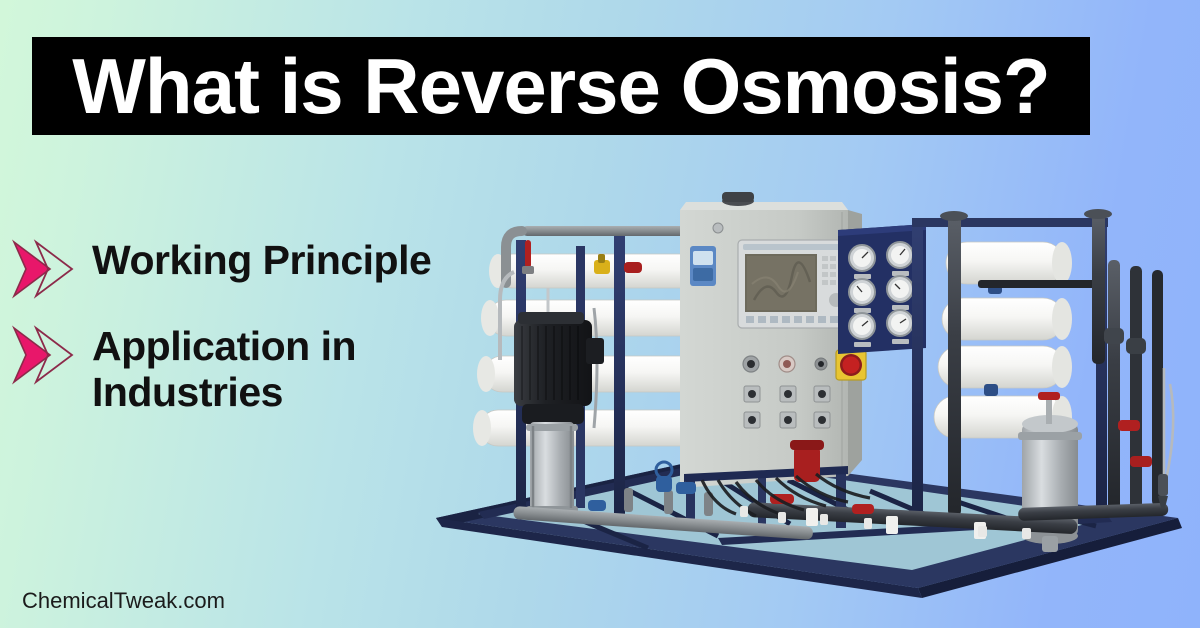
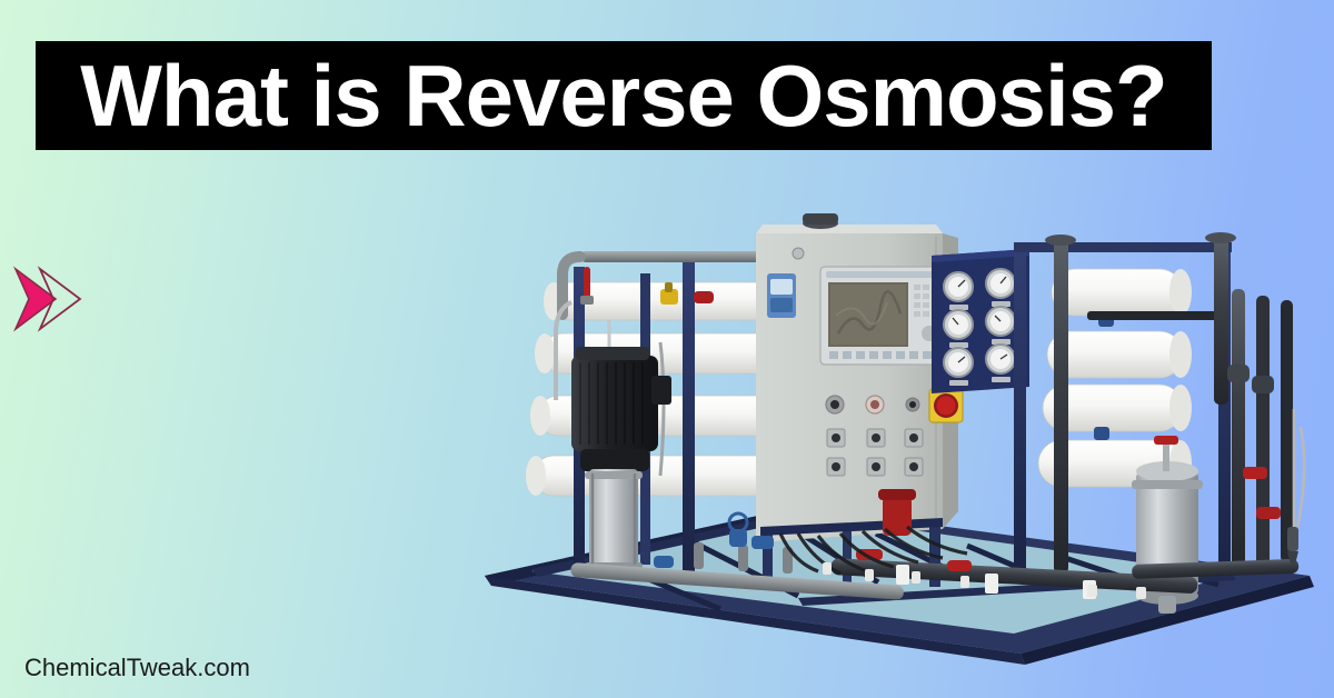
  What is Reverse Osmosis?
- Working Principle
- Application in Industries
  ChemicalTweak.com
